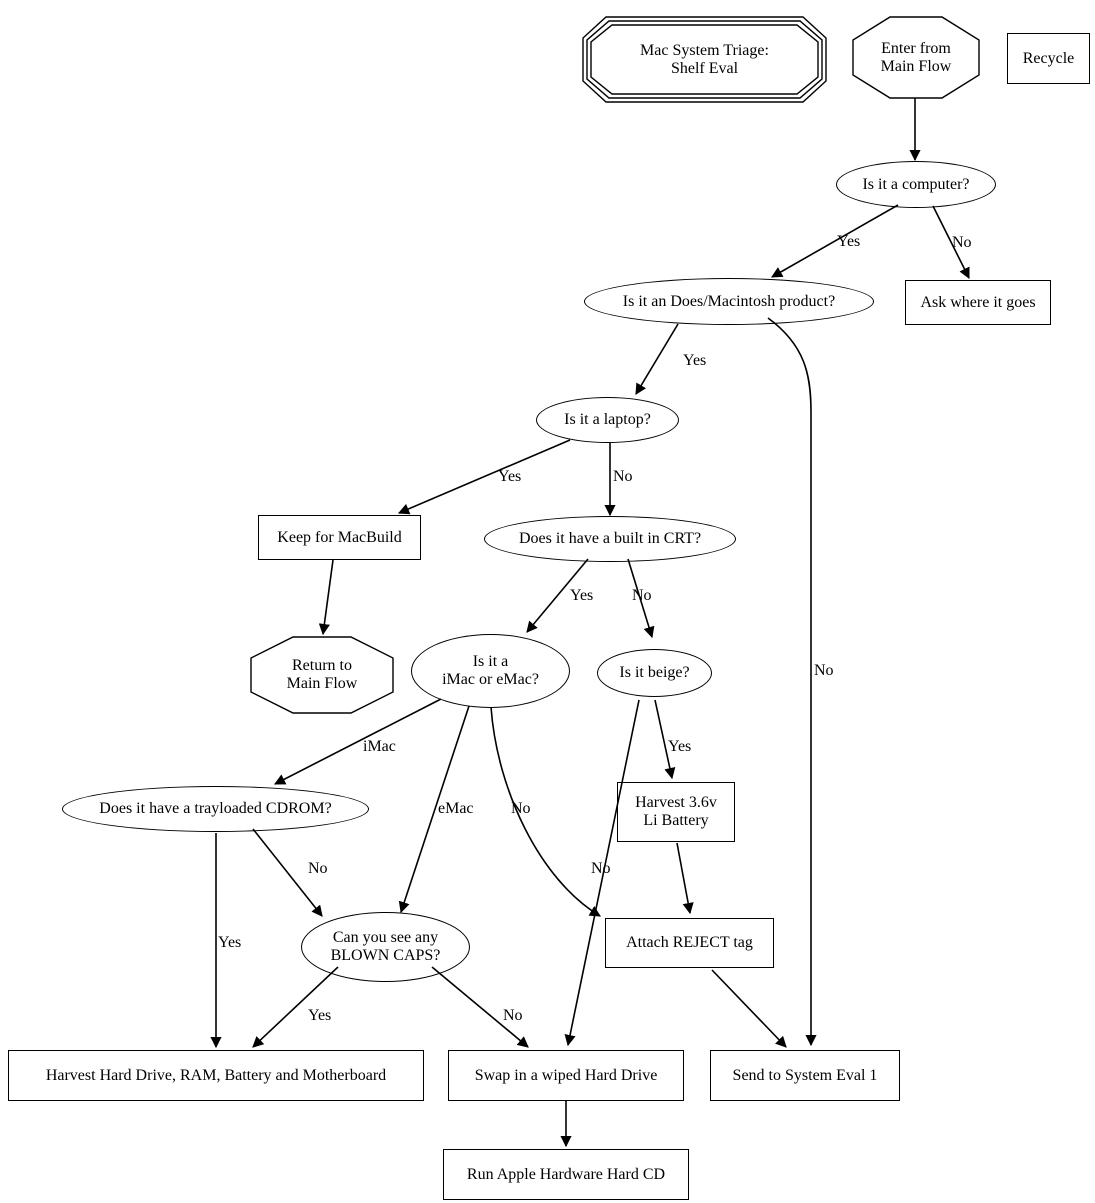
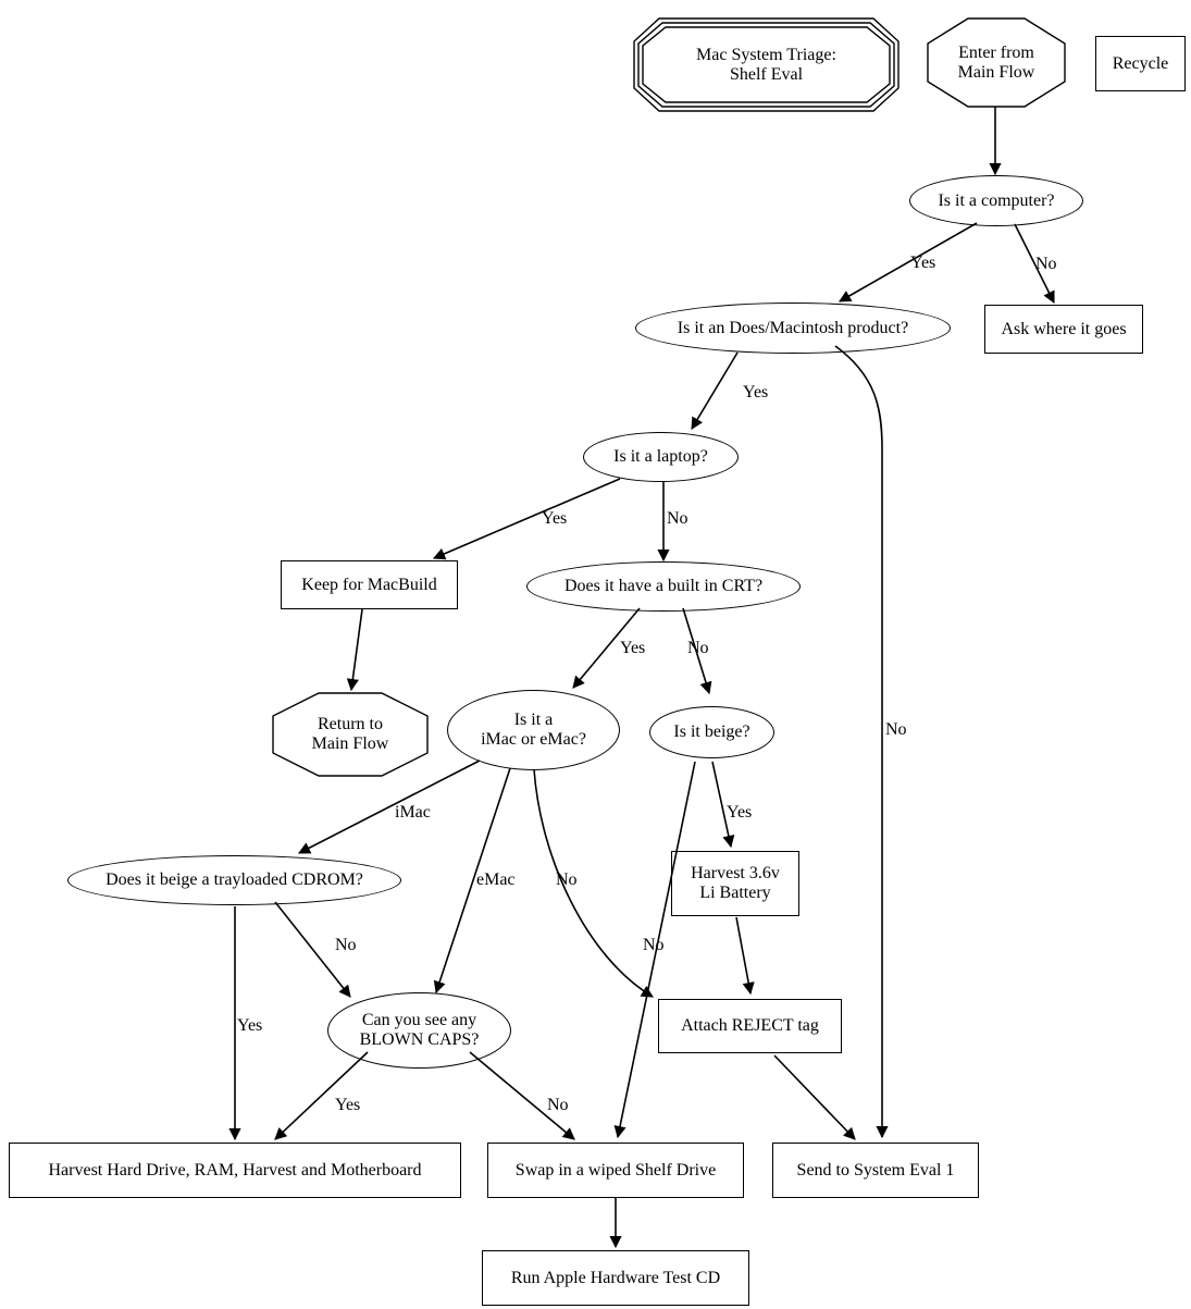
  Mac System Triage:
  Shelf Eval
  Enter from
  Main Flow
  Recycle
  Is it a computer?
  Ask where it goes
  Is it an Does/Macintosh product?
  Is it a laptop?
  Keep for MacBuild
  Does it have a built in CRT?
  Return to
  Main Flow
  Is it a
  iMac or eMac?
  Is it beige?
- Does it have a trayloaded CDROM?
+ Does it beige a trayloaded CDROM?
  Harvest 3.6v
  Li Battery
  Can you see any
  BLOWN CAPS?
  Attach REJECT tag
- Harvest Hard Drive, RAM, Battery and Motherboard
+ Harvest Hard Drive, RAM, Harvest and Motherboard
- Swap in a wiped Hard Drive
+ Swap in a wiped Shelf Drive
  Send to System Eval 1
- Run Apple Hardware Hard CD
+ Run Apple Hardware Test CD
  Yes
  No
  Yes
  No
  Yes
  No
  Yes
  No
  iMac
  eMac
  No
  Yes
  No
  Yes
  No
  Yes
  No
